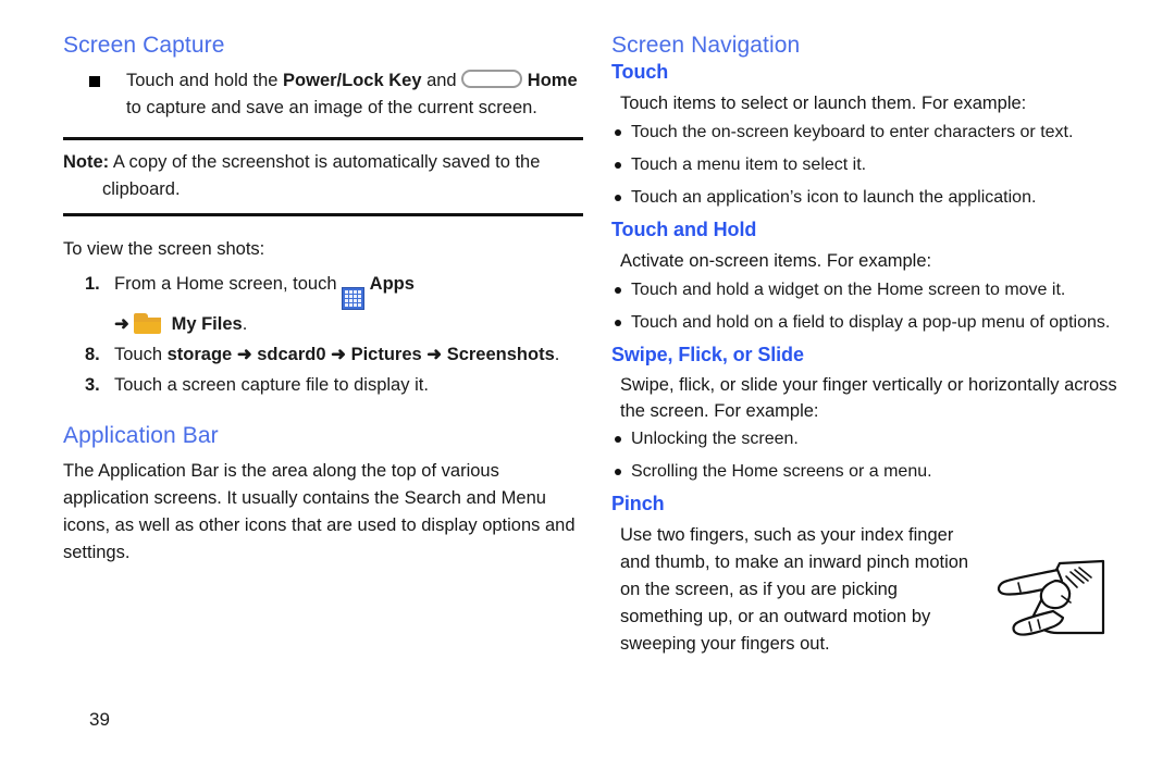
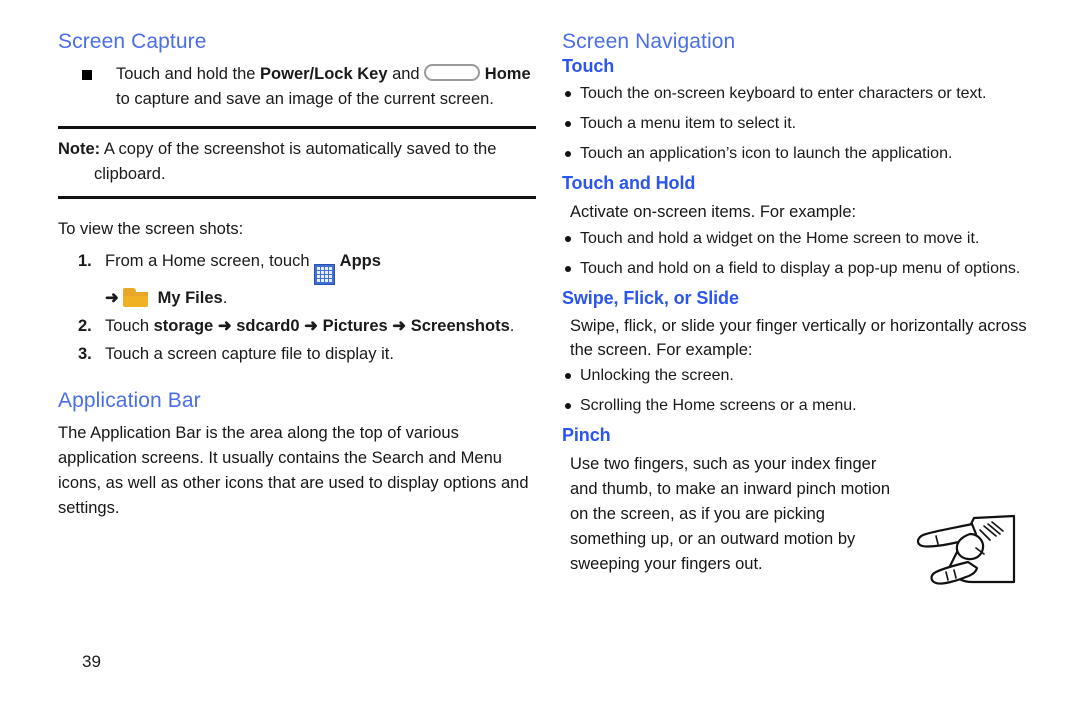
  Screen Capture
  Touch and hold the Power/Lock Key and Home
  to capture and save an image of the current screen.
  Note: A copy of the screenshot is automatically saved to the
  clipboard.
  To view the screen shots:
  1.
  From a Home screen, touch Apps
  ➜ My Files.
- 8.
+ 2.
  Touch storage ➜ sdcard0 ➜ Pictures ➜ Screenshots.
  3.
  Touch a screen capture file to display it.
  Application Bar
  The Application Bar is the area along the top of various application screens. It usually contains the Search and Menu icons, as well as other icons that are used to display options and settings.
  Screen Navigation
  Touch
- Touch items to select or launch them. For example:
  Touch the on-screen keyboard to enter characters or text.
  Touch a menu item to select it.
  Touch an application’s icon to launch the application.
  Touch and Hold
  Activate on-screen items. For example:
  Touch and hold a widget on the Home screen to move it.
  Touch and hold on a field to display a pop-up menu of options.
  Swipe, Flick, or Slide
  Swipe, flick, or slide your finger vertically or horizontally across the screen. For example:
  Unlocking the screen.
  Scrolling the Home screens or a menu.
  Pinch
  Use two fingers, such as your index finger and thumb, to make an inward pinch motion on the screen, as if you are picking something up, or an outward motion by sweeping your fingers out.
  39
